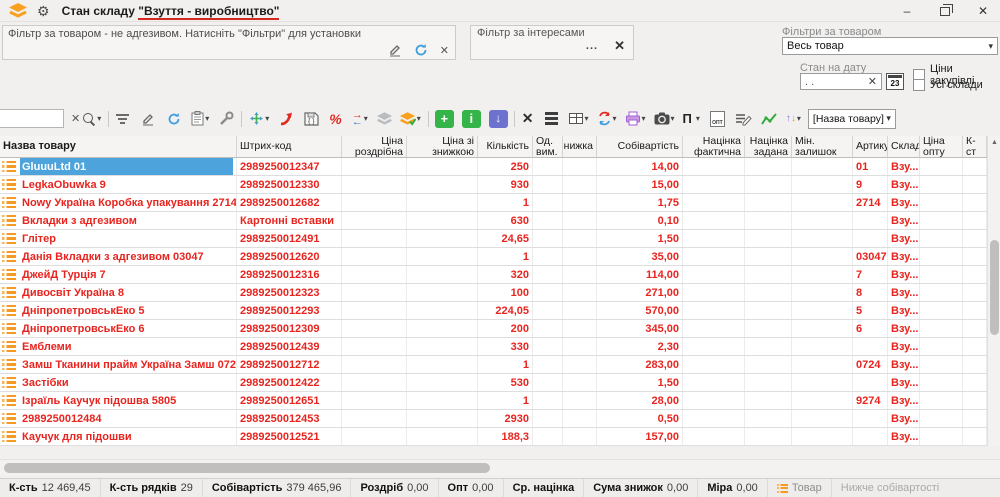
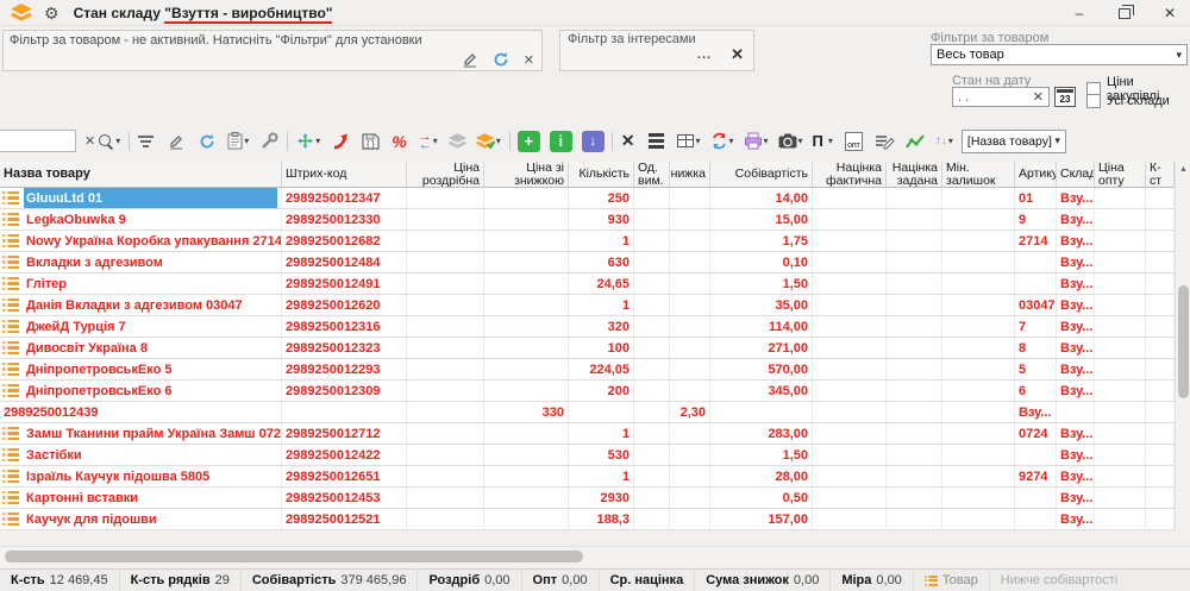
  ⚙
  Стан складу "Взуття - виробництво"
  –
  ✕
- Фільтр за товаром - не адгезивом. Натисніть "Фільтри" для установки
+ Фільтр за товаром - не активний. Натисніть "Фільтри" для установки
  ✕
  Фільтр за інтересами
  ...
  ✕
  Фільтри за товаром
  Весь товар
  ▾
  Стан на дату
  . .
  ✕
  23
  Ціни закупівлі
  Усі склади
  ✕
  ▾
  ▾
  ▾
  %
  →
  ←
  ▾
  ▾
  +
  i
  ↓
  ✕
  ▾
  ▾
  ▾
  ▾
  П
  ▾
  ↑
  ↓
  ▾
  [Назва товару]
  ▾
  Назва товару
  Штрих-код
  Ціна роздрібна
  Ціна зі знижкою
  Кількість
  Од. вим.
  нижка
  Собівартість
  Націнка фактична
  Націнка задана
  Мін. залишок
  Артику
  Склад
  Ціна опту
  К-ст
  GluuuLtd 01
  2989250012347
  250
  14,00
  01
  Взу...
  LegkaObuwka 9
  2989250012330
  930
  15,00
  9
  Взу...
  Nowy Україна Коробка упакування 2714
  2989250012682
  1
  1,75
  2714
  Взу...
  Вкладки з адгезивом
- Картонні вставки
+ 2989250012484
  630
  0,10
  Взу...
  Глітер
  2989250012491
  24,65
  1,50
  Взу...
  Данія Вкладки з адгезивом 03047
  2989250012620
  1
  35,00
  03047
  Взу...
  ДжейД Турція 7
  2989250012316
  320
  114,00
  7
  Взу...
  Дивосвіт Україна 8
  2989250012323
  100
  271,00
  8
  Взу...
  ДніпропетровськЕко 5
  2989250012293
  224,05
  570,00
  5
  Взу...
  ДніпропетровськЕко 6
  2989250012309
  200
  345,00
  6
  Взу...
- Емблеми
  2989250012439
  330
  2,30
  Взу...
  Замш Тканини прайм Україна Замш 072
  2989250012712
  1
  283,00
  0724
  Взу...
  Застібки
  2989250012422
  530
  1,50
  Взу...
  Ізраїль Каучук підошва 5805
  2989250012651
  1
  28,00
  9274
  Взу...
- 2989250012484
+ Картонні вставки
  2989250012453
  2930
  0,50
  Взу...
  Каучук для підошви
  2989250012521
  188,3
  157,00
  Взу...
  К-сть
  12 469,45
  К-сть рядків
  29
  Собівартість
  379 465,96
  Роздріб
  0,00
  Опт
  0,00
  Ср. націнка
  Сума знижок
  0,00
  Міра
  0,00
  Товар
  Нижче собівартості
